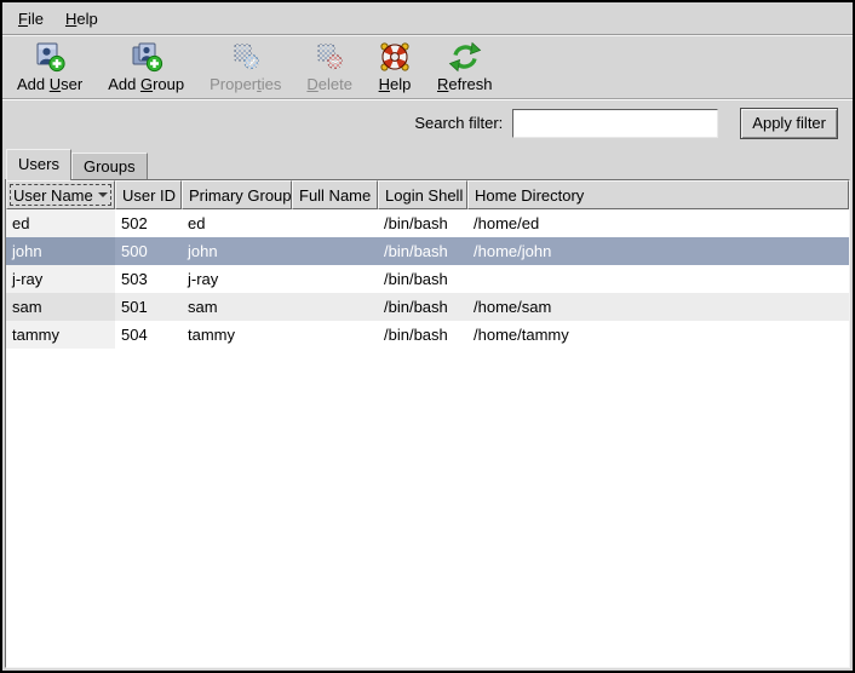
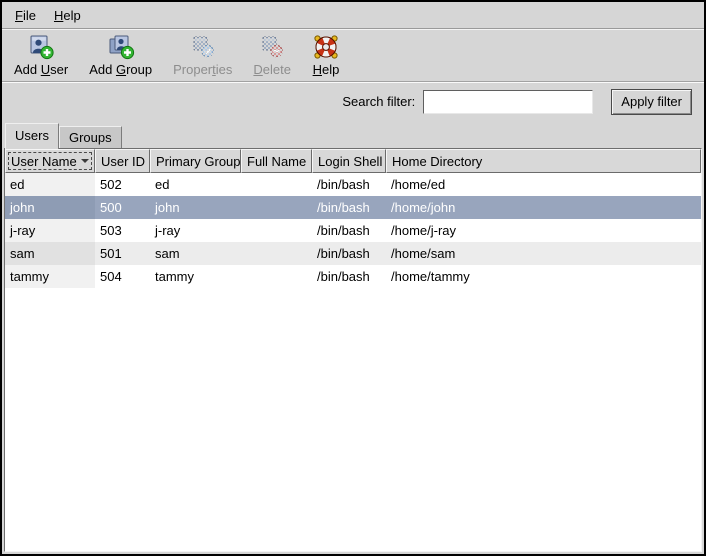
  File
  Help
  Add User
  Add Group
  Properties
  Delete
  Help
- Refresh
  Search filter:
  Apply filter
  Users
  Groups
  User Name
  User ID
  Primary Group
  Full Name
  Login Shell
  Home Directory
  ed
  502
  ed
  /bin/bash
  /home/ed
  john
  500
  john
  /bin/bash
  /home/john
  j-ray
  503
  j-ray
  /bin/bash
+ /home/j-ray
  sam
  501
  sam
  /bin/bash
  /home/sam
  tammy
  504
  tammy
  /bin/bash
  /home/tammy
